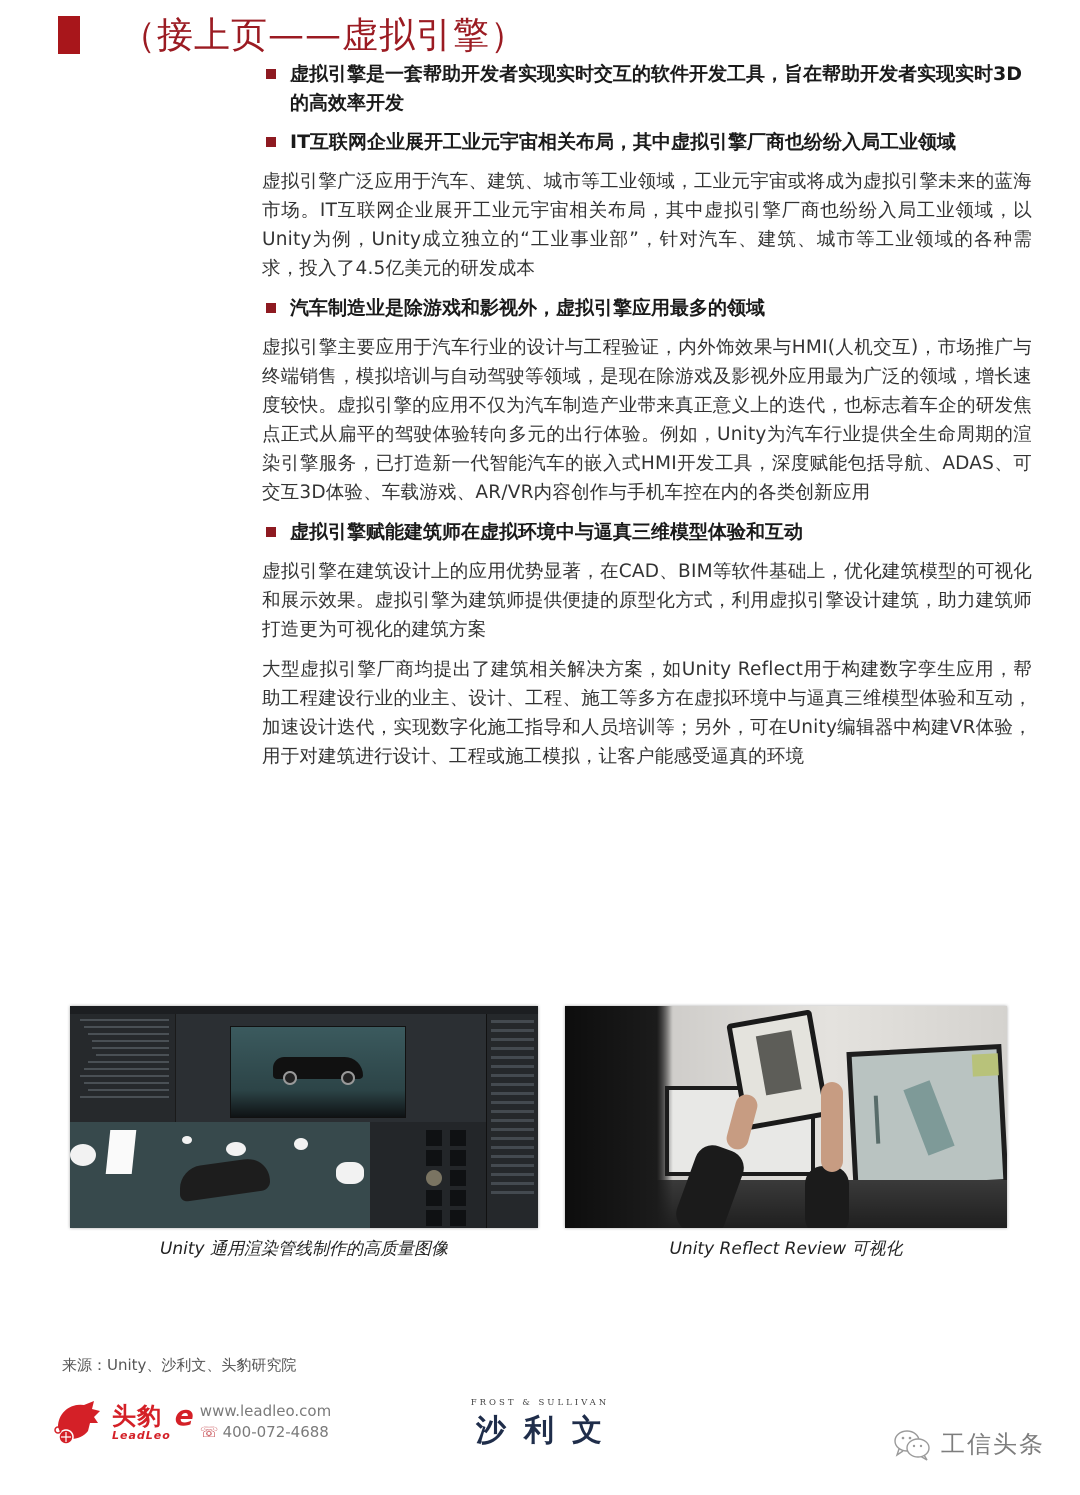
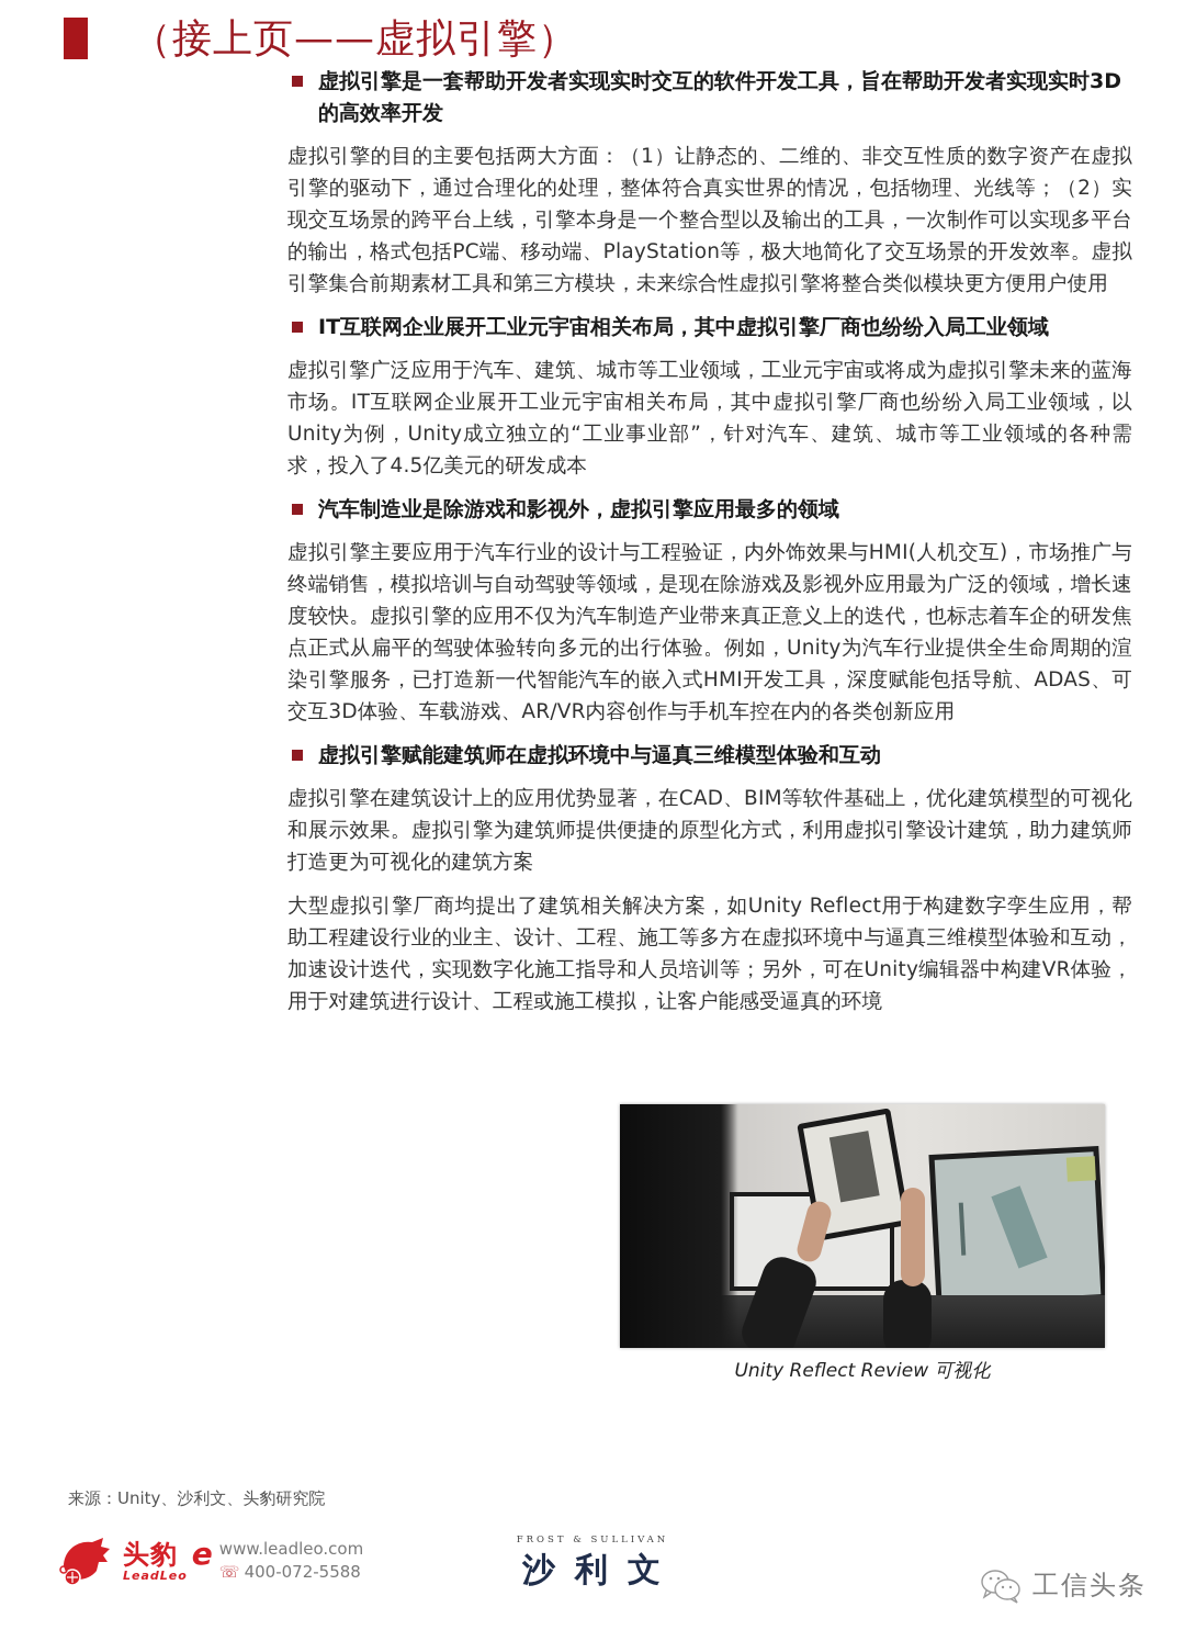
  （接上页——虚拟引擎）
  虚拟引擎是一套帮助开发者实现实时交互的软件开发工具，旨在帮助开发者实现实时3D的高效率开发
+ 虚拟引擎的目的主要包括两大方面：（1）让静态的、二维的、非交互性质的数字资产在虚拟引擎的驱动下，通过合理化的处理，整体符合真实世界的情况，包括物理、光线等；（2）实现交互场景的跨平台上线，引擎本身是一个整合型以及输出的工具，一次制作可以实现多平台的输出，格式包括PC端、移动端、PlayStation等，极大地简化了交互场景的开发效率。虚拟引擎集合前期素材工具和第三方模块，未来综合性虚拟引擎将整合类似模块更方便用户使用
  IT互联网企业展开工业元宇宙相关布局，其中虚拟引擎厂商也纷纷入局工业领域
  虚拟引擎广泛应用于汽车、建筑、城市等工业领域，工业元宇宙或将成为虚拟引擎未来的蓝海市场。IT互联网企业展开工业元宇宙相关布局，其中虚拟引擎厂商也纷纷入局工业领域，以Unity为例，Unity成立独立的“工业事业部”，针对汽车、建筑、城市等工业领域的各种需求，投入了4.5亿美元的研发成本
  汽车制造业是除游戏和影视外，虚拟引擎应用最多的领域
  虚拟引擎主要应用于汽车行业的设计与工程验证，内外饰效果与HMI(人机交互)，市场推广与终端销售，模拟培训与自动驾驶等领域，是现在除游戏及影视外应用最为广泛的领域，增长速度较快。虚拟引擎的应用不仅为汽车制造产业带来真正意义上的迭代，也标志着车企的研发焦点正式从扁平的驾驶体验转向多元的出行体验。例如，Unity为汽车行业提供全生命周期的渲染引擎服务，已打造新一代智能汽车的嵌入式HMI开发工具，深度赋能包括导航、ADAS、可交互3D体验、车载游戏、AR/VR内容创作与手机车控在内的各类创新应用
  虚拟引擎赋能建筑师在虚拟环境中与逼真三维模型体验和互动
  虚拟引擎在建筑设计上的应用优势显著，在CAD、BIM等软件基础上，优化建筑模型的可视化和展示效果。虚拟引擎为建筑师提供便捷的原型化方式，利用虚拟引擎设计建筑，助力建筑师打造更为可视化的建筑方案
  大型虚拟引擎厂商均提出了建筑相关解决方案，如Unity Reflect用于构建数字孪生应用，帮助工程建设行业的业主、设计、工程、施工等多方在虚拟环境中与逼真三维模型体验和互动，加速设计迭代，实现数字化施工指导和人员培训等；另外，可在Unity编辑器中构建VR体验，用于对建筑进行设计、工程或施工模拟，让客户能感受逼真的环境
- Unity 通用渲染管线制作的高质量图像
  Unity Reflect Review 可视化
  来源：Unity、沙利文、头豹研究院
  头豹
  LeadLeo
  e
  www.leadleo.com
  ☏
- 400-072-4688
+ 400-072-5588
  FROST & SULLIVAN
  沙利文
  工信头条
